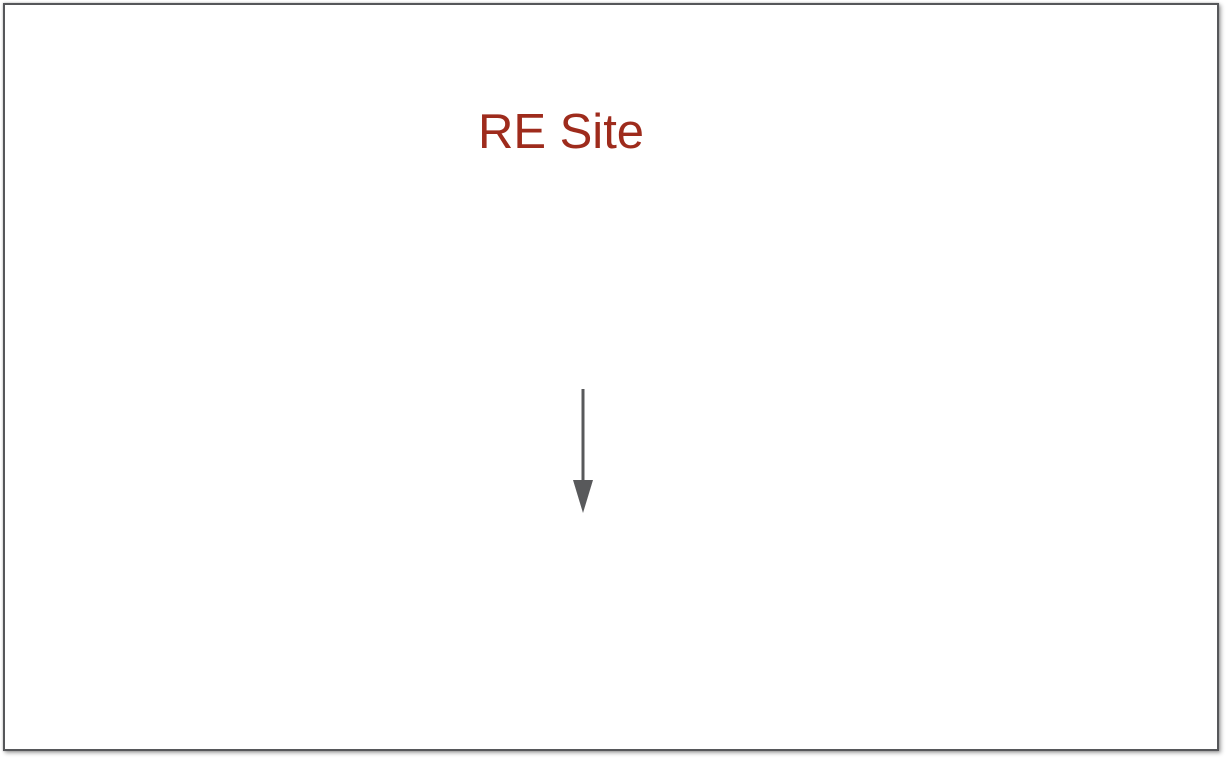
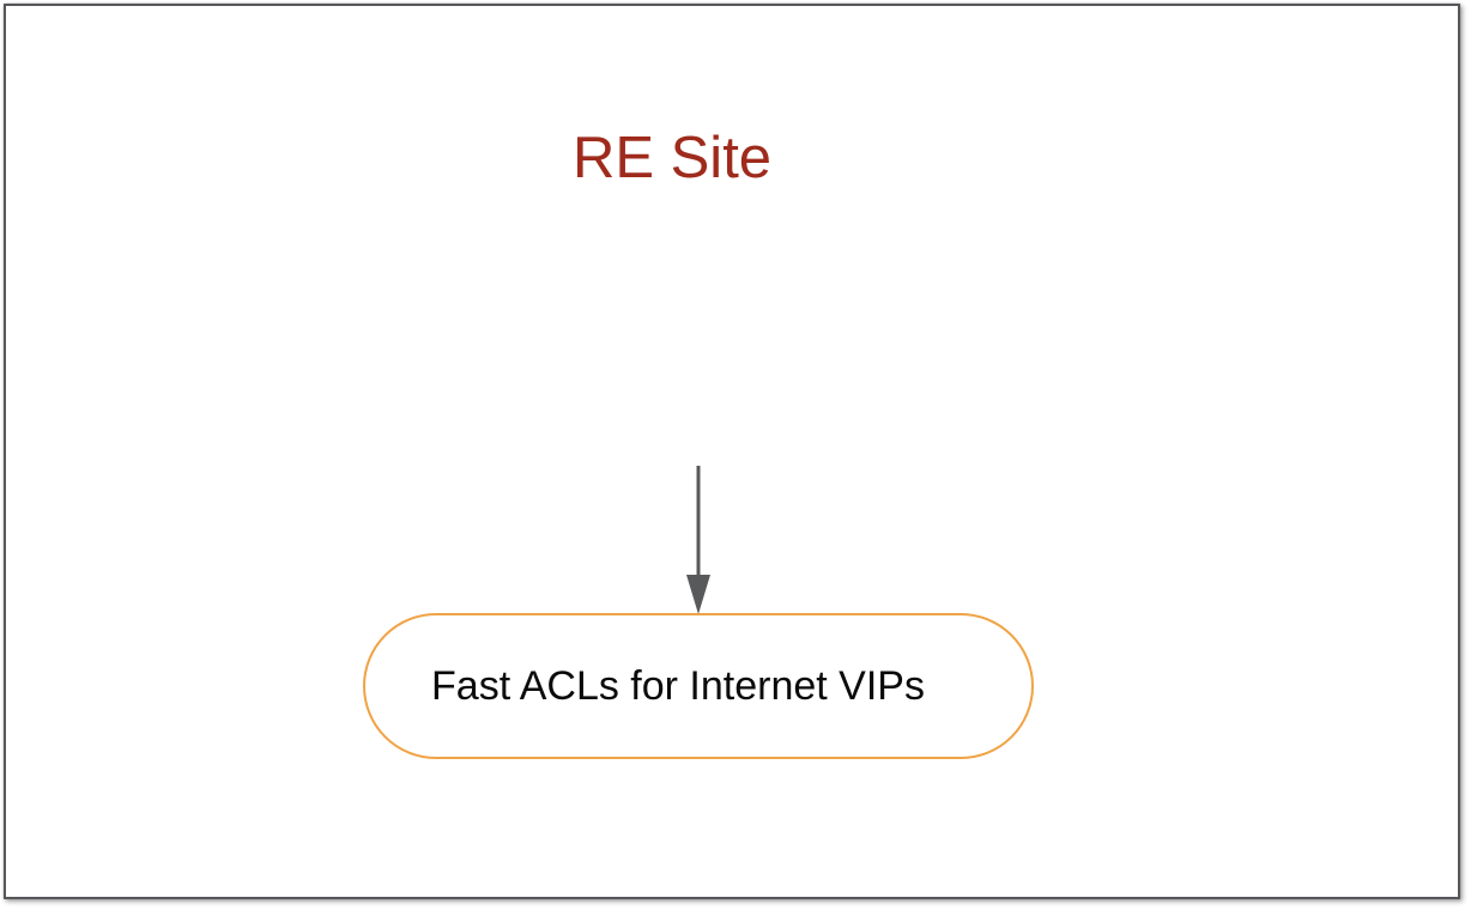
  RE Site
+ Fast ACLs for Internet VIPs
